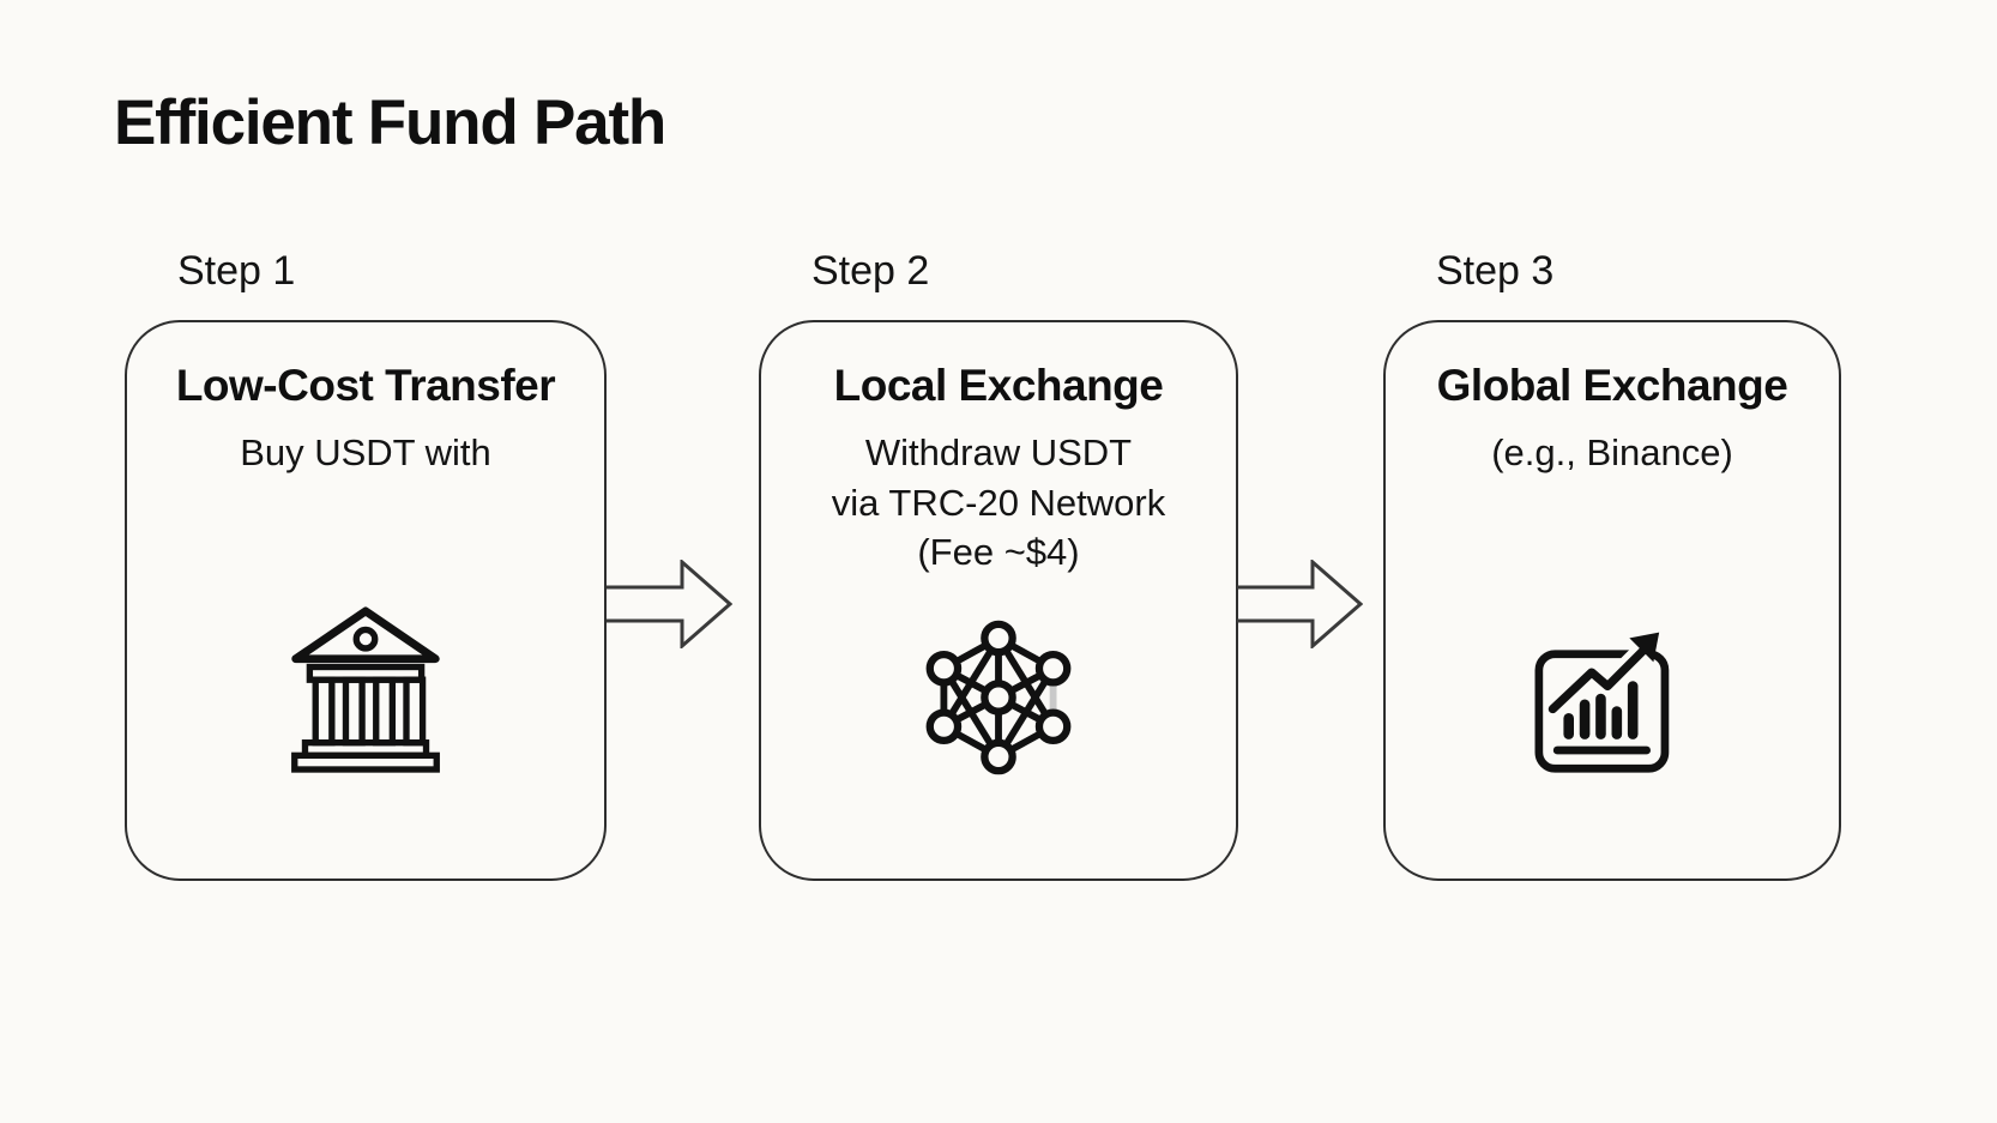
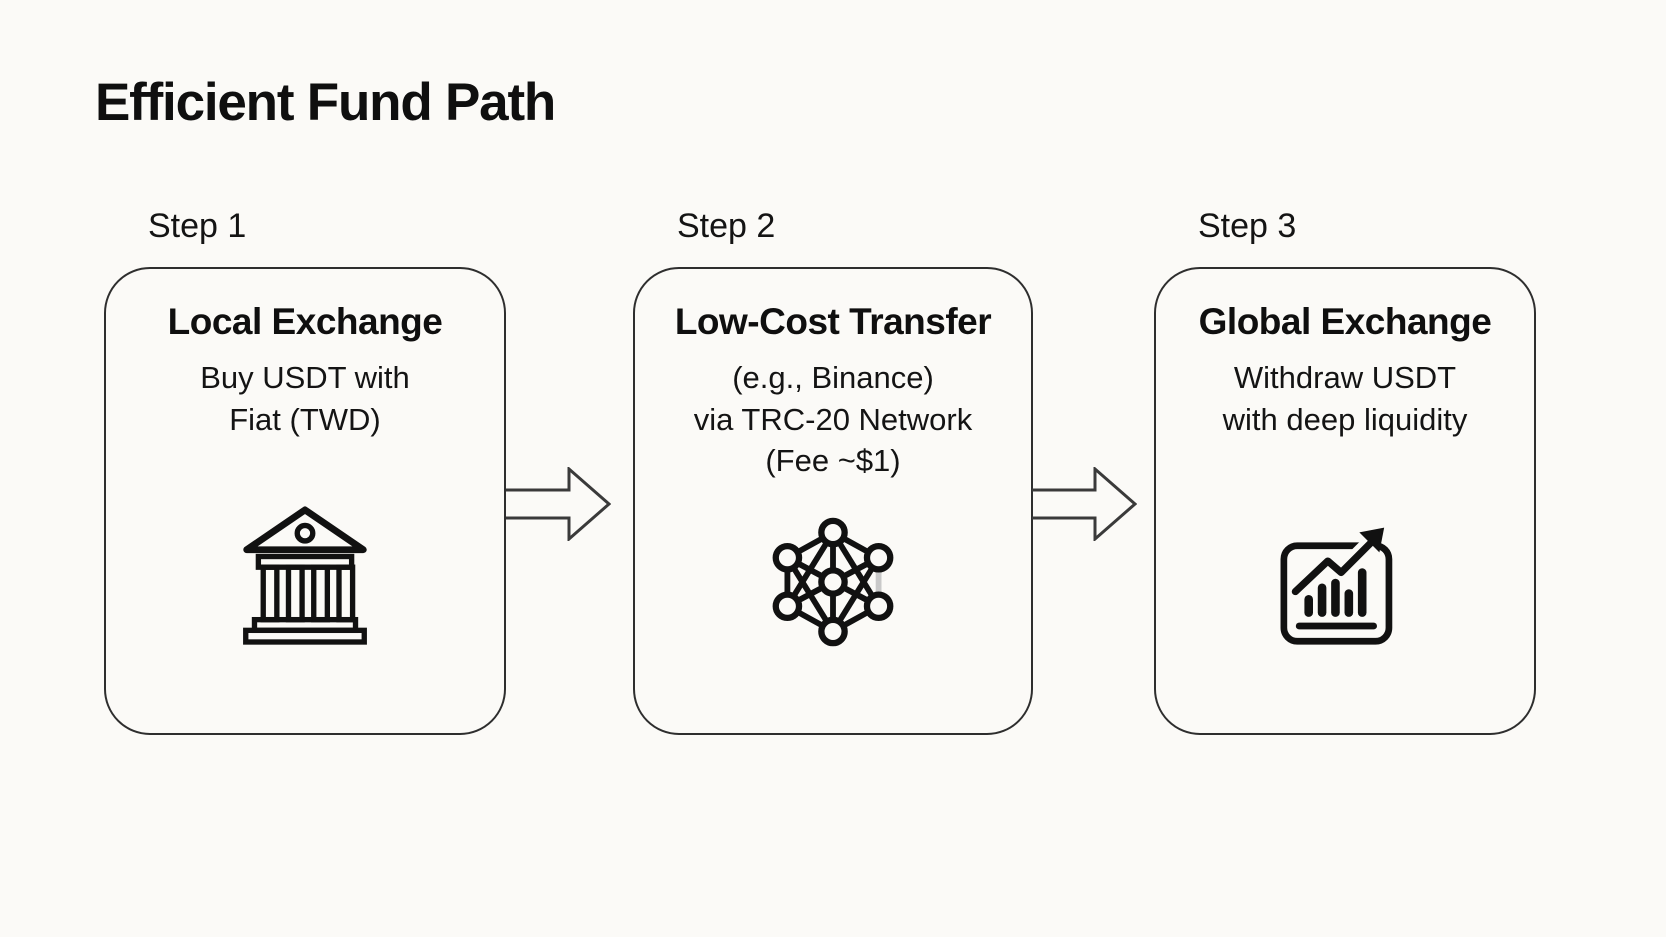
  Efficient Fund Path
  Step 1
- Low-Cost Transfer
+ Local Exchange
  Buy USDT with
+ Fiat (TWD)
  Step 2
- Local Exchange
+ Low-Cost Transfer
- Withdraw USDT
+ (e.g., Binance)
  via TRC-20 Network
- (Fee ~$4)
+ (Fee ~$1)
  Step 3
  Global Exchange
- (e.g., Binance)
+ Withdraw USDT
+ with deep liquidity
